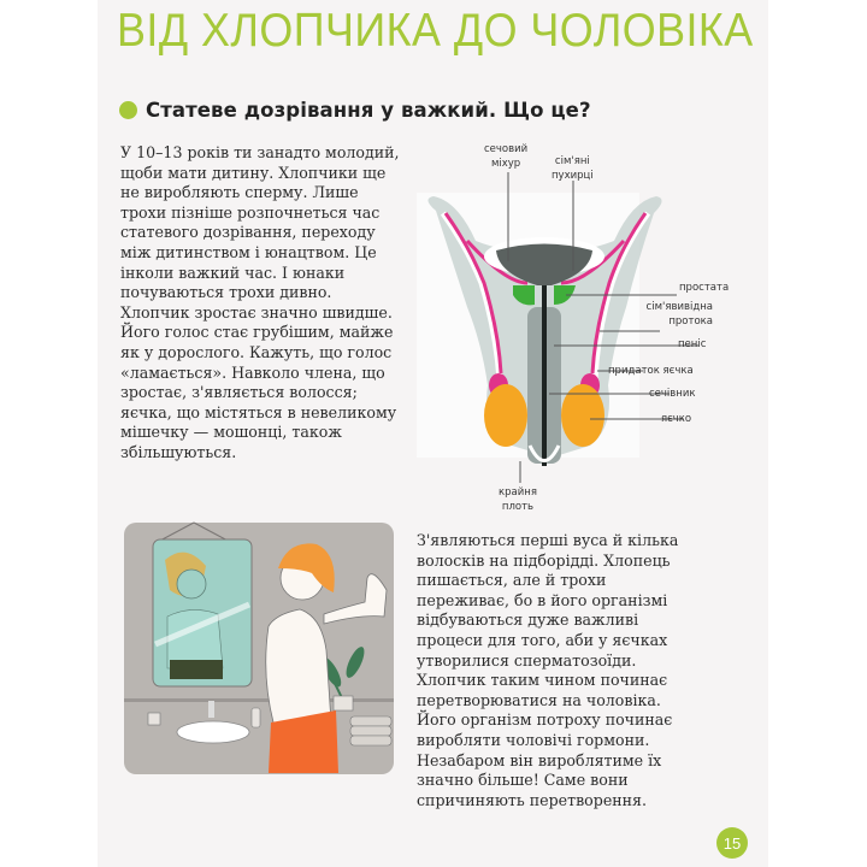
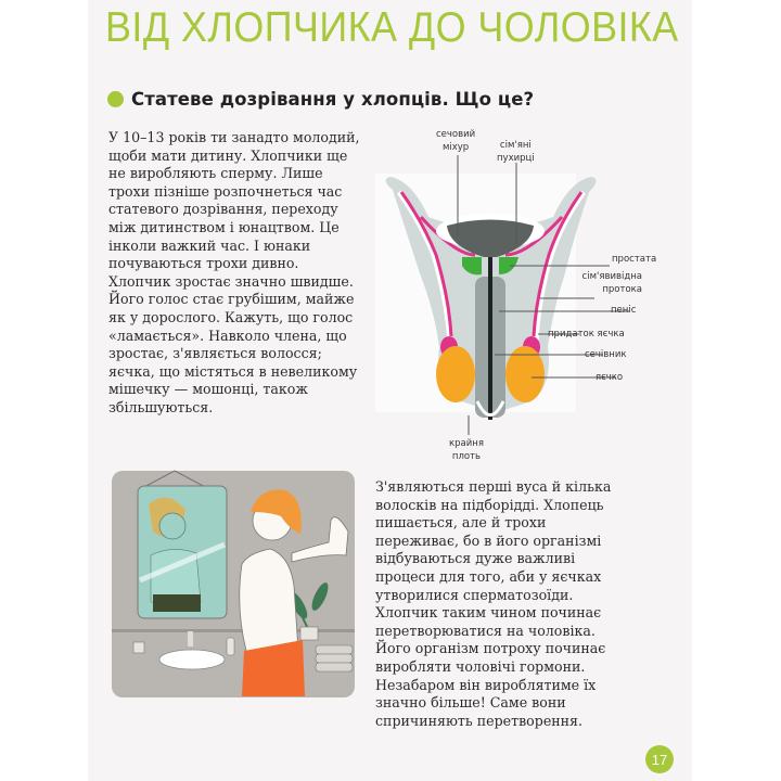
  ВІД ХЛОПЧИКА ДО ЧОЛОВІКА
- Статеве дозрівання у важкий. Що це?
+ Статеве дозрівання у хлопців. Що це?
  У 10–13 років ти занадто молодий,
  щоби мати дитину. Хлопчики ще
  не виробляють сперму. Лише
  трохи пізніше розпочнеться час
  статевого дозрівання, переходу
  між дитинством і юнацтвом. Це
  інколи важкий час. І юнаки
  почуваються трохи дивно.
  Хлопчик зростає значно швидше.
  Його голос стає грубішим, майже
  як у дорослого. Кажуть, що голос
  «ламається». Навколо члена, що
  зростає, з'являється волосся;
  яєчка, що містяться в невеликому
  мішечку — мошонці, також
  збільшуються.
  сечовий
  міхур
  сім'яні
  пухирці
  простата
  сім'явивідна
  протока
  пеніс
  придаток яєчка
  сечівник
  яєчко
  крайня
  плоть
  З'являються перші вуса й кілька
  волосків на підборідді. Хлопець
  пишається, але й трохи
  переживає, бо в його організмі
  відбуваються дуже важливі
  процеси для того, аби у яєчках
  утворилися сперматозоїди.
  Хлопчик таким чином починає
  перетворюватися на чоловіка.
  Його організм потроху починає
  виробляти чоловічі гормони.
  Незабаром він вироблятиме їх
  значно більше! Саме вони
  спричиняють перетворення.
- 15
+ 17
